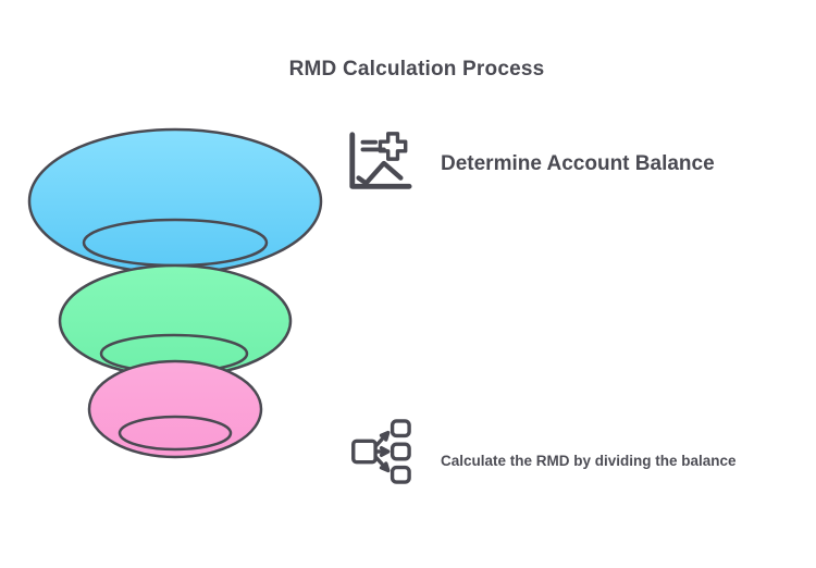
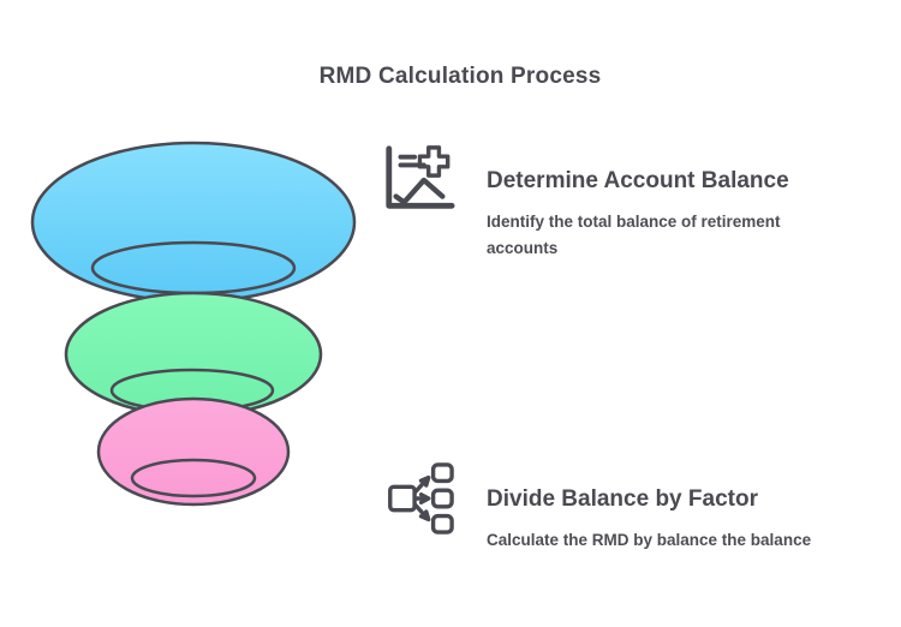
  RMD Calculation Process
  Determine Account Balance
+ Identify the total balance of retirement
+ accounts
+ Divide Balance by Factor
- Calculate the RMD by dividing the balance
+ Calculate the RMD by balance the balance
